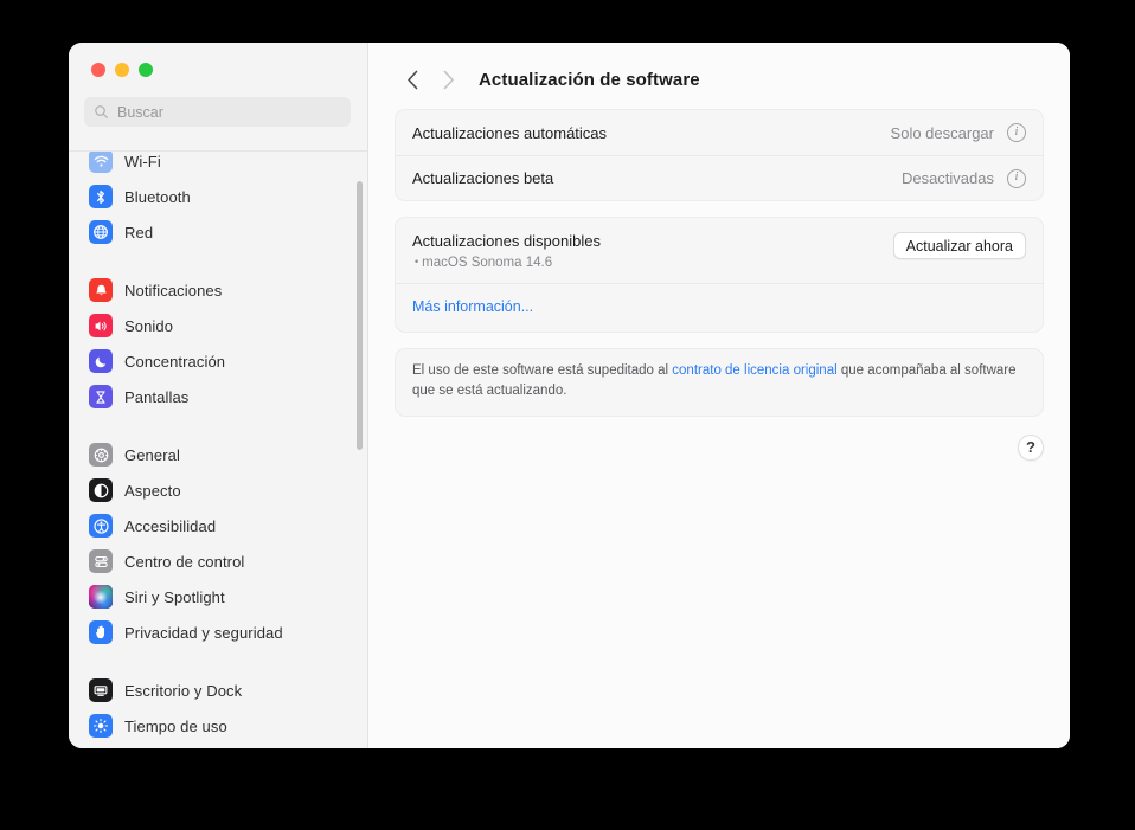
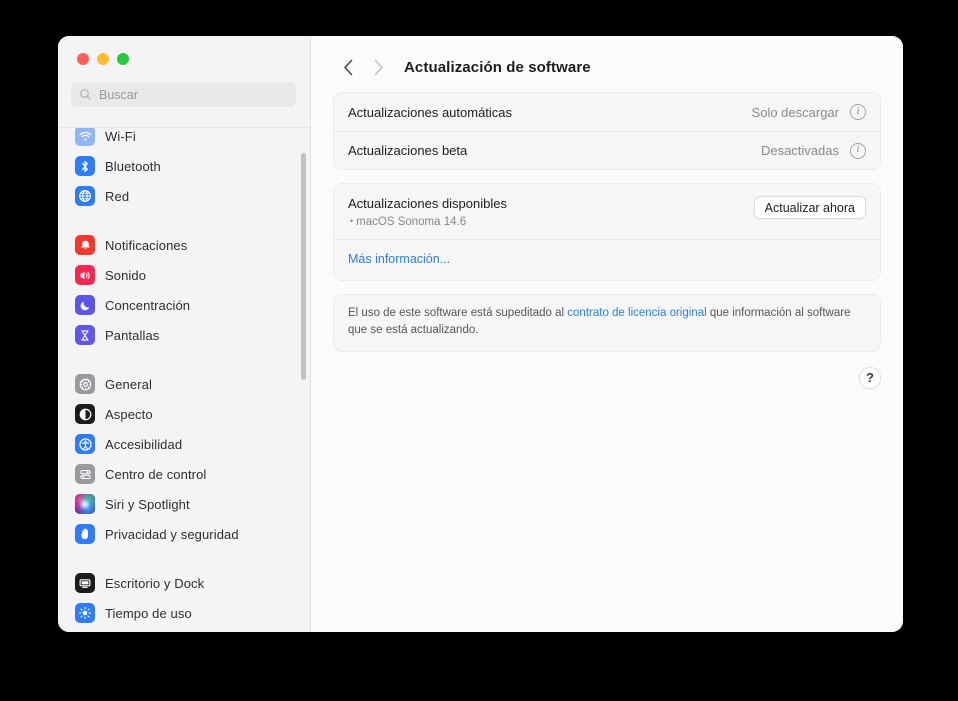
  Buscar
  Wi-Fi
  Bluetooth
  Red
  Notificaciones
  Sonido
  Concentración
  Pantallas
  General
  Aspecto
  Accesibilidad
  Centro de control
  Siri y Spotlight
  Privacidad y seguridad
  Escritorio y Dock
  Tiempo de uso
  Actualización de software
  Actualizaciones automáticas
  Solo descargar
  i
  Actualizaciones beta
  Desactivadas
  i
  Actualizaciones disponibles
  • macOS Sonoma 14.6
  Actualizar ahora
  Más información...
- El uso de este software está supeditado al contrato de licencia original que acompañaba al software que se está actualizando.
+ El uso de este software está supeditado al contrato de licencia original que información al software que se está actualizando.
  ?
